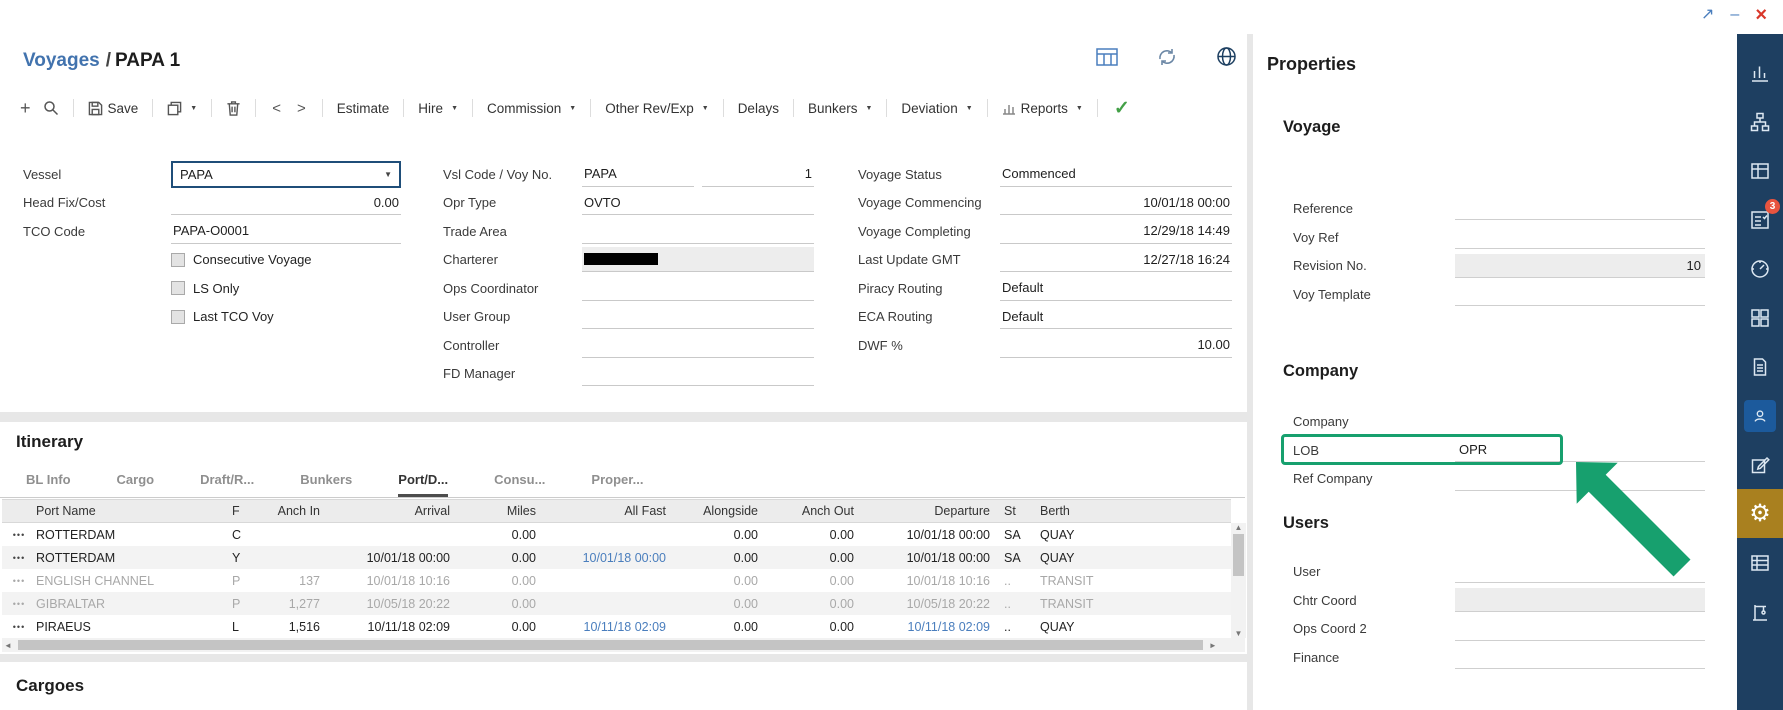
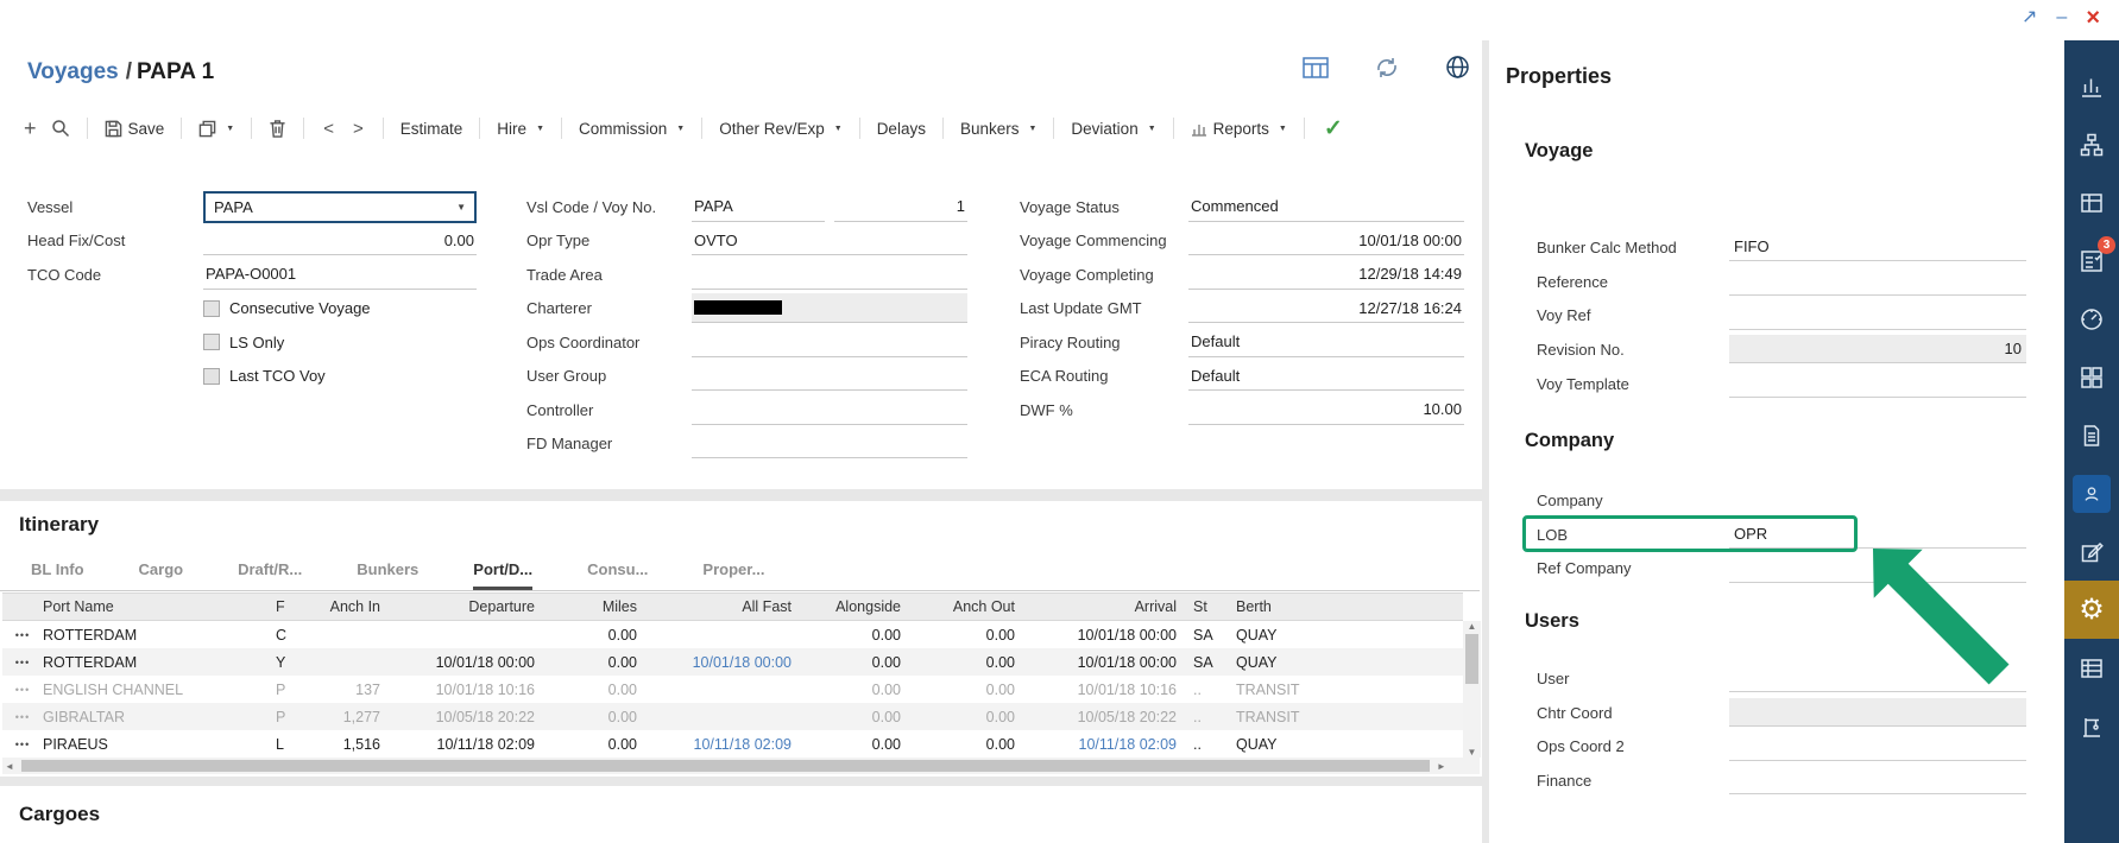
  ↗
  –
  ×
  Voyages / PAPA 1
  +
  Save
  <
  >
  Estimate
  Hire
  Commission
  Other Rev/Exp
  Delays
  Bunkers
  Deviation
  Reports
  ✓
  Vessel
  PAPA
  ▼
  Head Fix/Cost
  0.00
  TCO Code
  PAPA-O0001
  Consecutive Voyage
  LS Only
  Last TCO Voy
  Vsl Code / Voy No.
  PAPA
  1
  Opr Type
  OVTO
  Trade Area
  Charterer
  Ops Coordinator
  User Group
  Controller
  FD Manager
  Voyage Status
  Commenced
  Voyage Commencing
  10/01/18 00:00
  Voyage Completing
  12/29/18 14:49
  Last Update GMT
  12/27/18 16:24
  Piracy Routing
  Default
  ECA Routing
  Default
  DWF %
  10.00
  Itinerary
  BL Info
  Cargo
  Draft/R...
  Bunkers
  Port/D...
  Consu...
  Proper...
  Port Name
  F
  Anch In
- Arrival
+ Departure
  Miles
  All Fast
  Alongside
  Anch Out
- Departure
+ Arrival
  St
  Berth
  •••
  ROTTERDAM
  C
  0.00
  0.00
  0.00
  10/01/18 00:00
  SA
  QUAY
  •••
  ROTTERDAM
  Y
  10/01/18 00:00
  0.00
  10/01/18 00:00
  0.00
  0.00
  10/01/18 00:00
  SA
  QUAY
  •••
  ENGLISH CHANNEL
  P
  137
  10/01/18 10:16
  0.00
  0.00
  0.00
  10/01/18 10:16
  ..
  TRANSIT
  •••
  GIBRALTAR
  P
  1,277
  10/05/18 20:22
  0.00
  0.00
  0.00
  10/05/18 20:22
  ..
  TRANSIT
  •••
  PIRAEUS
  L
  1,516
  10/11/18 02:09
  0.00
  10/11/18 02:09
  0.00
  0.00
  10/11/18 02:09
  ..
  QUAY
  ▲
  ▼
  ◄
  ►
  Cargoes
  Properties
  Voyage
+ Bunker Calc Method
+ FIFO
  Reference
  Voy Ref
  Revision No.
  10
  Voy Template
  Company
  Company
  LOB
  OPR
  Ref Company
  Users
  User
  Chtr Coord
  Ops Coord 2
  Finance
  3
  ⚙
